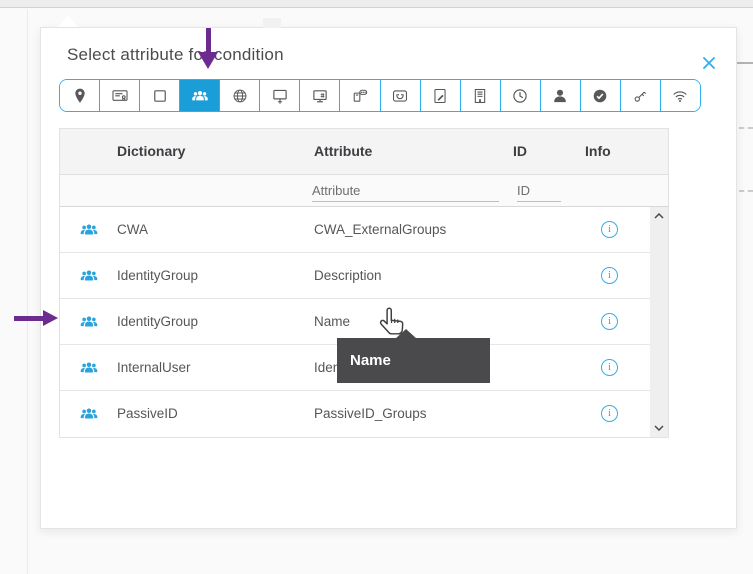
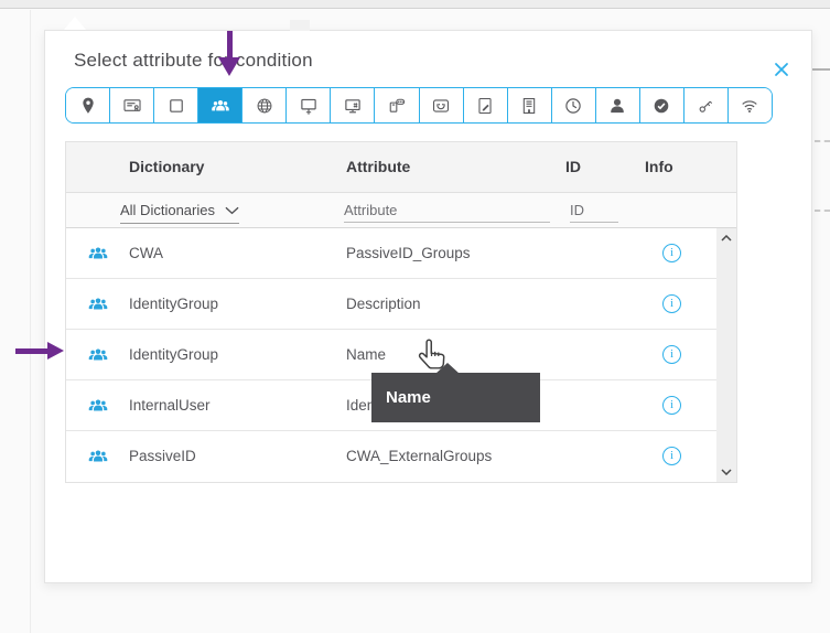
  Select attribute for condition
  Dictionary
  Attribute
  ID
  Info
+ All Dictionaries
  Attribute
  ID
  CWA
- CWA_ExternalGroups
+ PassiveID_Groups
  i
  IdentityGroup
  Description
  i
  IdentityGroup
  Name
  i
  InternalUser
  i
  PassiveID
- PassiveID_Groups
+ CWA_ExternalGroups
  i
  Name
